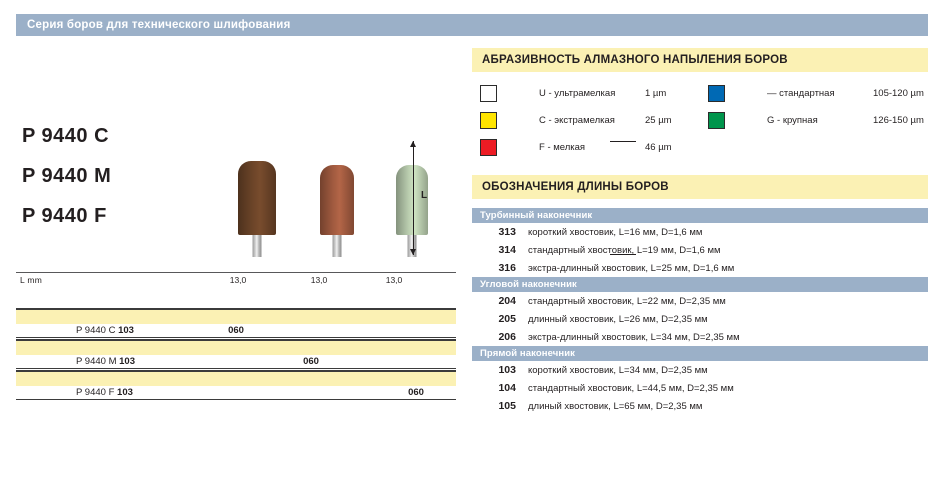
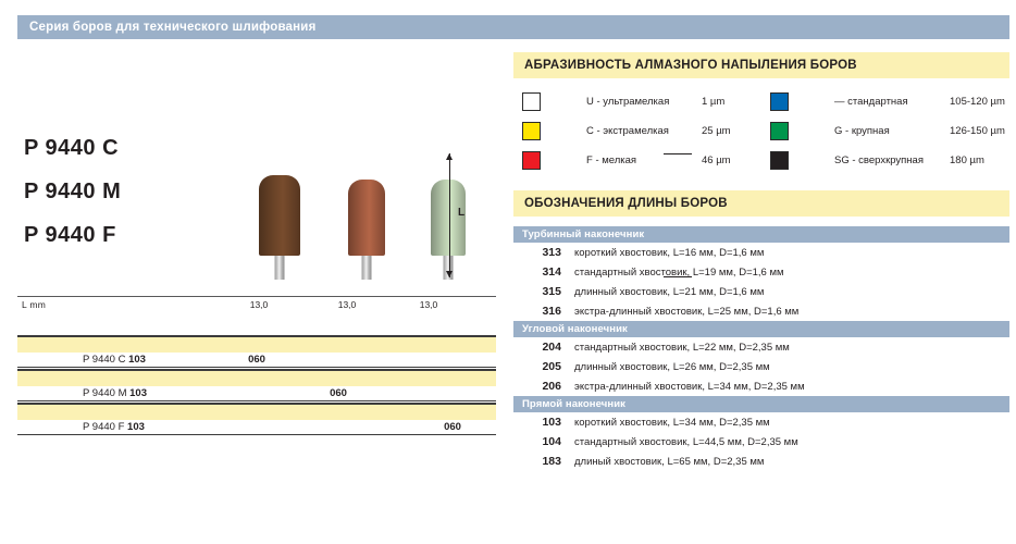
  Серия боров для технического шлифования
  P 9440 C
  P 9440 M
  P 9440 F
  L
  L mm
  13,0
  13,0
  13,0
  P 9440 C 103
  060
  P 9440 M 103
  060
  P 9440 F 103
  060
  АБРАЗИВНОСТЬ АЛМАЗНОГО НАПЫЛЕНИЯ БОРОВ
  U - ультрамелкая
  1 µm
  C - экстрамелкая
  25 µm
  F - мелкая
  46 µm
  — стандартная
  105-120 µm
  G - крупная
  126-150 µm
+ SG - сверхкрупная
+ 180 µm
  ОБОЗНАЧЕНИЯ ДЛИНЫ БОРОВ
  Турбинный наконечник
  313
  короткий хвостовик, L=16 мм, D=1,6 мм
  314
  стандартный хвостовик, L=19 мм, D=1,6 мм
+ 315
+ длинный хвостовик, L=21 мм, D=1,6 мм
  316
  экстра-длинный хвостовик, L=25 мм, D=1,6 мм
  Угловой наконечник
  204
  стандартный хвостовик, L=22 мм, D=2,35 мм
  205
  длинный хвостовик, L=26 мм, D=2,35 мм
  206
  экстра-длинный хвостовик, L=34 мм, D=2,35 мм
  Прямой наконечник
  103
  короткий хвостовик, L=34 мм, D=2,35 мм
  104
  стандартный хвостовик, L=44,5 мм, D=2,35 мм
- 105
+ 183
  длиный хвостовик, L=65 мм, D=2,35 мм
